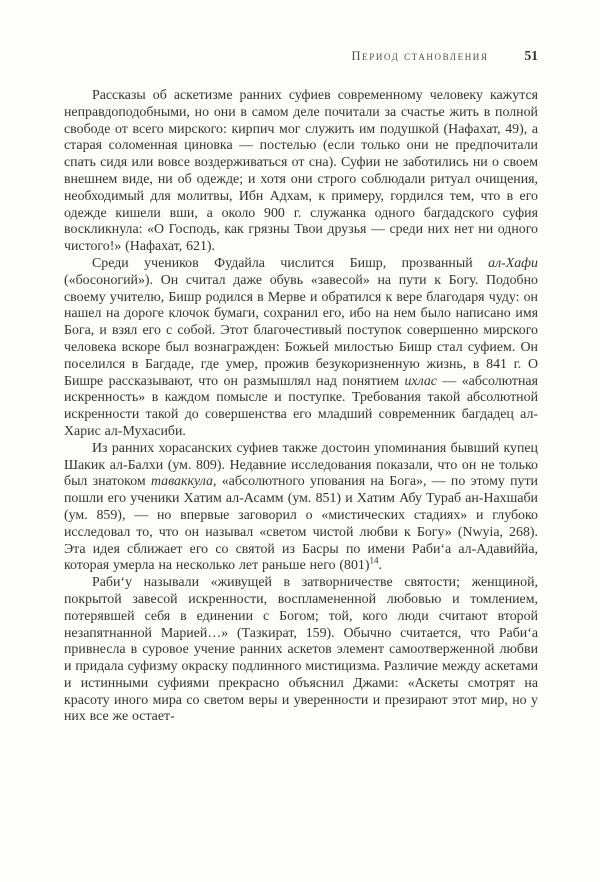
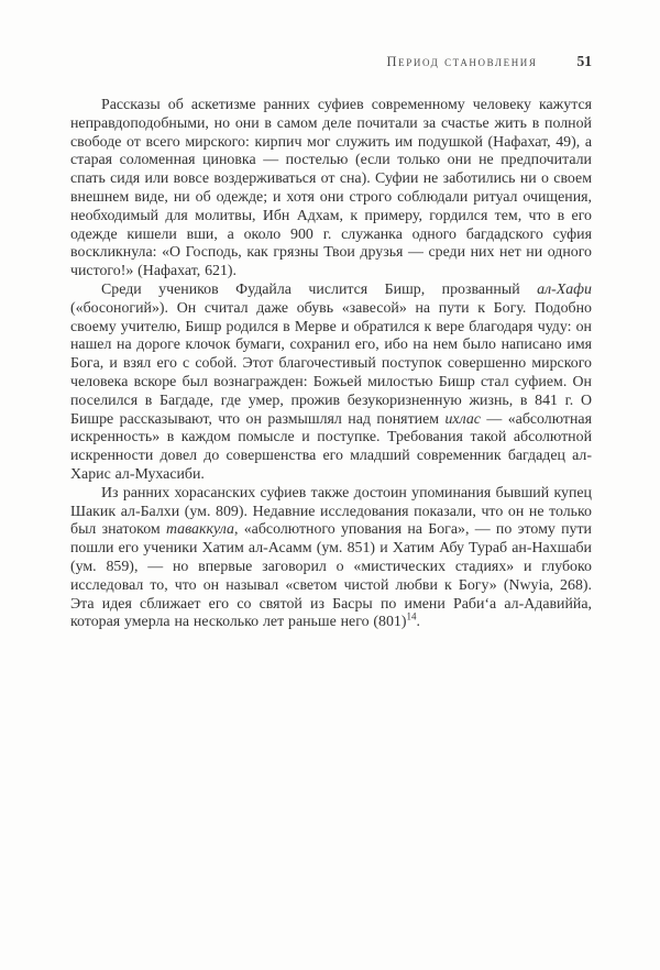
  Период становления
  51
  Рассказы об аскетизме ранних суфиев современному человеку кажутся неправдоподобными, но они в самом деле почитали за счастье жить в полной свободе от всего мирского: кирпич мог служить им подушкой (Нафахат, 49), а старая соломенная циновка — постелью (если только они не предпочитали спать сидя или вовсе воздерживаться от сна). Суфии не заботились ни о своем внешнем виде, ни об одежде; и хотя они строго соблюдали ритуал очищения, необходимый для молитвы, Ибн Адхам, к примеру, гордился тем, что в его одежде кишели вши, а около 900 г. служанка одного багдадского суфия воскликнула: «О Господь, как грязны Твои друзья — среди них нет ни одного чистого!» (Нафахат, 621).
- Среди учеников Фудайла числится Бишр, прозванный ал-Хафи («босоногий»). Он считал даже обувь «завесой» на пути к Богу. Подобно своему учителю, Бишр родился в Мерве и обратился к вере благодаря чуду: он нашел на дороге клочок бумаги, сохранил его, ибо на нем было написано имя Бога, и взял его с собой. Этот благочестивый поступок совершенно мирского человека вскоре был вознагражден: Божьей милостью Бишр стал суфием. Он поселился в Багдаде, где умер, прожив безукоризненную жизнь, в 841 г. О Бишре рассказывают, что он размышлял над понятием ихлас — «абсолютная искренность» в каждом помысле и поступке. Требования такой абсолютной искренности такой до совершенства его младший современник багдадец ал-Харис ал-Мухасиби.
+ Среди учеников Фудайла числится Бишр, прозванный ал-Хафи («босоногий»). Он считал даже обувь «завесой» на пути к Богу. Подобно своему учителю, Бишр родился в Мерве и обратился к вере благодаря чуду: он нашел на дороге клочок бумаги, сохранил его, ибо на нем было написано имя Бога, и взял его с собой. Этот благочестивый поступок совершенно мирского человека вскоре был вознагражден: Божьей милостью Бишр стал суфием. Он поселился в Багдаде, где умер, прожив безукоризненную жизнь, в 841 г. О Бишре рассказывают, что он размышлял над понятием ихлас — «абсолютная искренность» в каждом помысле и поступке. Требования такой абсолютной искренности довел до совершенства его младший современник багдадец ал-Харис ал-Мухасиби.
  Из ранних хорасанских суфиев также достоин упоминания бывший купец Шакик ал-Балхи (ум. 809). Недавние исследования показали, что он не только был знатоком таваккула, «абсолютного упования на Бога», — по этому пути пошли его ученики Хатим ал-Асамм (ум. 851) и Хатим Абу Тураб ан-Нахшаби (ум. 859), — но впервые заговорил о «мистических стадиях» и глубоко исследовал то, что он называл «светом чистой любви к Богу» (Nwyia, 268). Эта идея сближает его со святой из Басры по имени Раби‘а ал-Адавиййа, которая умерла на несколько лет раньше него (801)14.
- Раби‘у называли «живущей в затворничестве святости; женщиной, покрытой завесой искренности, воспламененной любовью и томлением, потерявшей себя в единении с Богом; той, кого люди считают второй незапятнанной Марией…» (Тазкират, 159). Обычно считается, что Раби‘а привнесла в суровое учение ранних аскетов элемент самоотверженной любви и придала суфизму окраску подлинного мистицизма. Различие между аскетами и истинными суфиями прекрасно объяснил Джами: «Аскеты смотрят на красоту иного мира со светом веры и уверенности и презирают этот мир, но у них все же остает-
